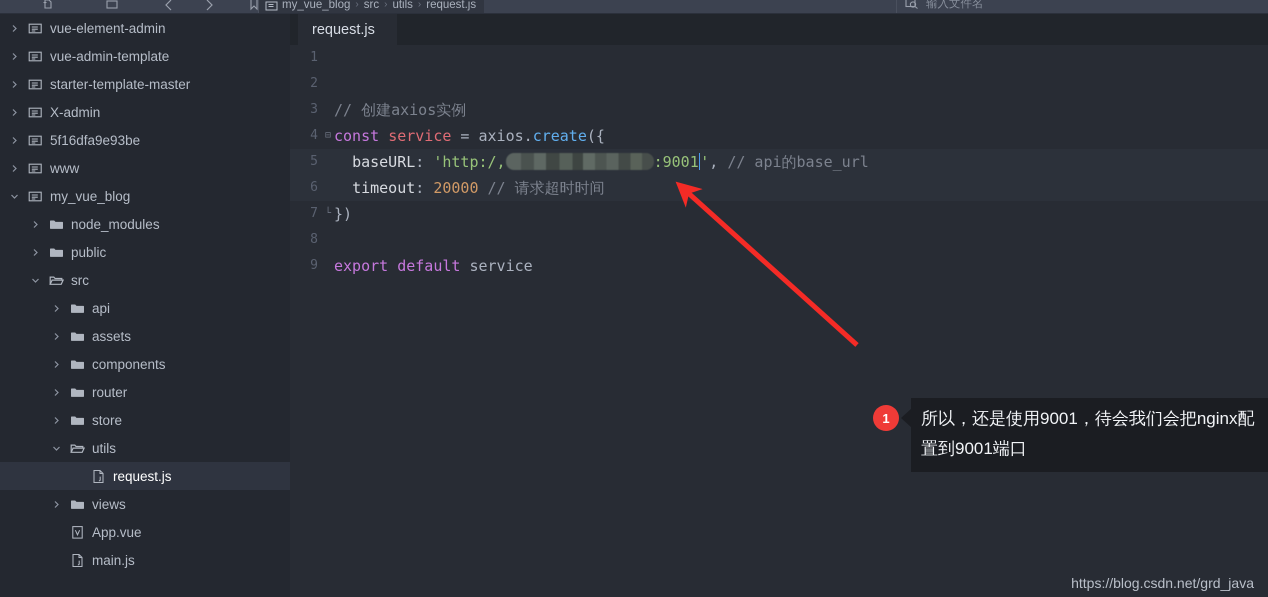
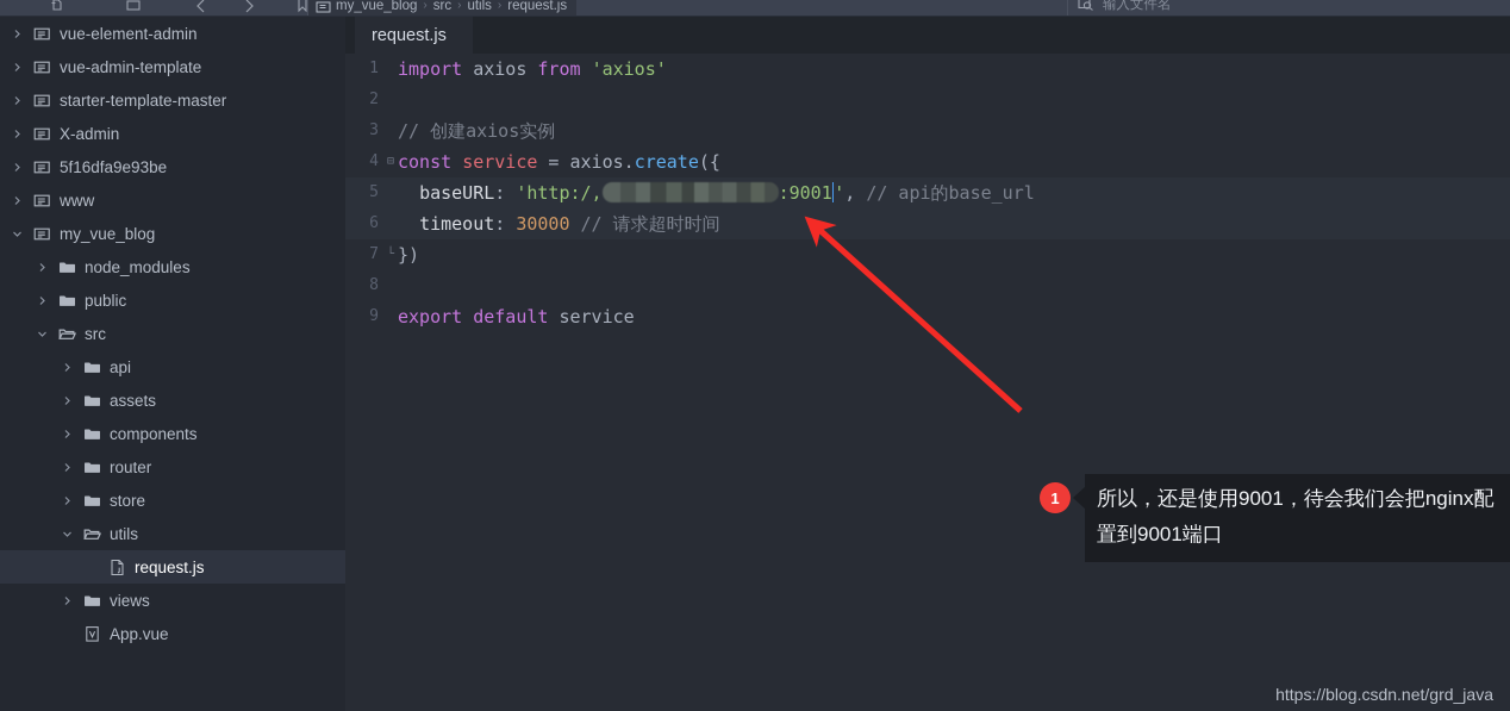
  my_vue_blog
  ›
  src
  ›
  utils
  ›
  request.js
  输入文件名
  vue-element-admin
  vue-admin-template
  starter-template-master
  X-admin
  5f16dfa9e93be
  www
  my_vue_blog
  node_modules
  public
  src
  api
  assets
  components
  router
  store
  utils
  request.js
  views
  App.vue
- main.js
  request.js
  1
+ import axios from 'axios'
  2
  3
  // 创建axios实例
  4
  ⊟
  const service = axios.create({
  5
  baseURL: 'http:/, :9001', // api的base_url
  6
- timeout: 20000 // 请求超时时间
+ timeout: 30000 // 请求超时时间
  7
  └
  })
  8
  9
  export default service
  1
  所以，还是使用9001，待会我们会把nginx配置到9001端口
  https://blog.csdn.net/grd_java
